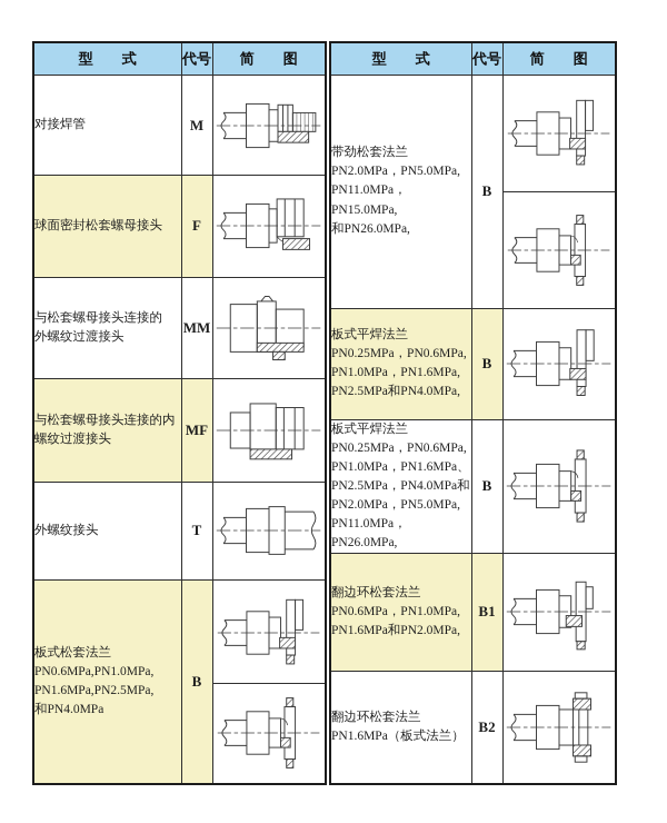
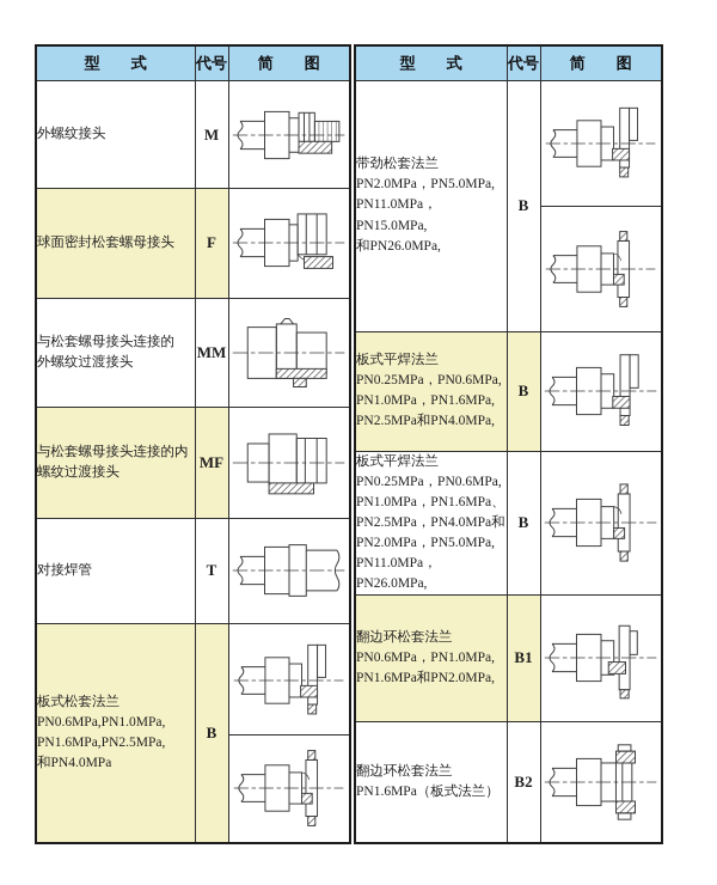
  型 式	代号	简 图
- 对接焊管	M
+ 外螺纹接头	M
  球面密封松套螺母接头	F
  与松套螺母接头连接的 外螺纹过渡接头	MM
  与松套螺母接头连接的内 螺纹过渡接头	MF
- 外螺纹接头	T
+ 对接焊管	T
  板式松套法兰 PN0.6MPa,PN1.0MPa, PN1.6MPa,PN2.5MPa, 和PN4.0MPa	B
  型 式	代号	简 图
  带劲松套法兰 PN2.0MPa，PN5.0MPa, PN11.0MPa，PN15.0MPa, 和PN26.0MPa,	B
  板式平焊法兰 PN0.25MPa，PN0.6MPa, PN1.0MPa，PN1.6MPa, PN2.5MPa和PN4.0MPa,	B
  板式平焊法兰 PN0.25MPa，PN0.6MPa, PN1.0MPa，PN1.6MPa、 PN2.5MPa，PN4.0MPa和 PN2.0MPa，PN5.0MPa, PN11.0MPa，PN26.0MPa,	B
  翻边环松套法兰 PN0.6MPa，PN1.0MPa, PN1.6MPa和PN2.0MPa,	B1
  翻边环松套法兰 PN1.6MPa（板式法兰）	B2
